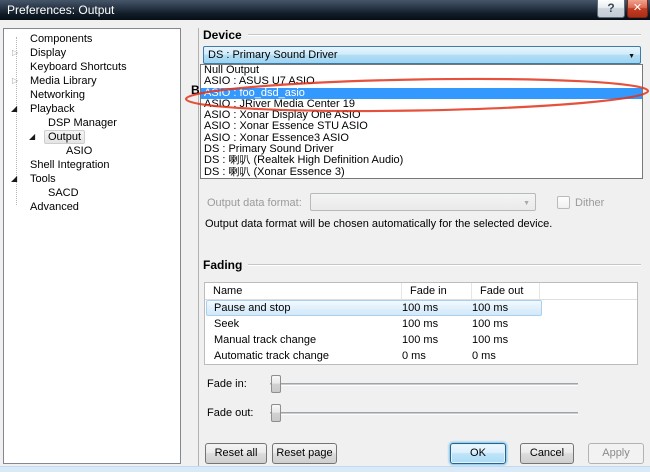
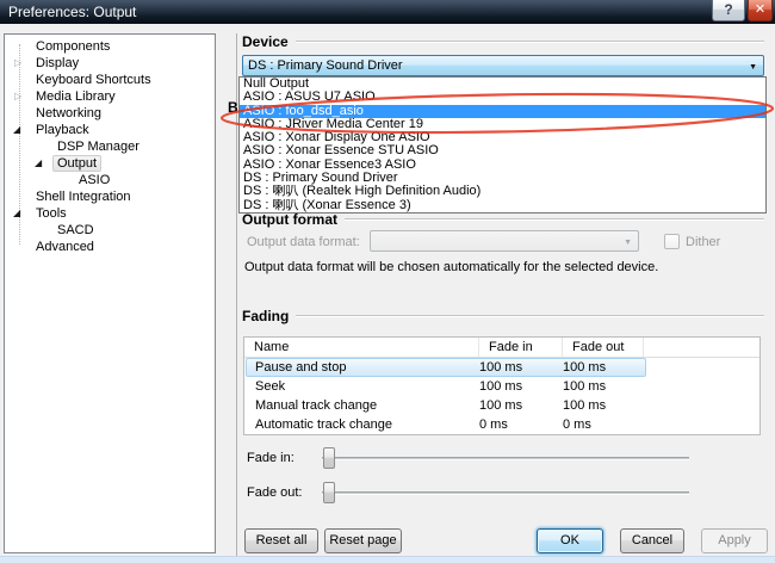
  Preferences: Output
  ?
  ✕
  Components
  ▷
  Display
  Keyboard Shortcuts
  ▷
  Media Library
  Networking
  ◢
  Playback
  DSP Manager
  ◢
  Output
  ASIO
  Shell Integration
  ◢
  Tools
  SACD
  Advanced
  Device
  DS : Primary Sound Driver
  B
  Null Output
  ASIO : ASUS U7 ASIO
  ASIO : foo_dsd_asio
  ASIO : JRiver Media Center 19
  ASIO : Xonar Display One ASIO
  ASIO : Xonar Essence STU ASIO
  ASIO : Xonar Essence3 ASIO
  DS : Primary Sound Driver
  DS : 喇叭 (Realtek High Definition Audio)
  DS : 喇叭 (Xonar Essence 3)
+ Output format
  Output data format:
  Dither
  Output data format will be chosen automatically for the selected device.
  Fading
  Name
  Fade in
  Fade out
  Pause and stop
  100 ms
  100 ms
  Seek
  100 ms
  100 ms
  Manual track change
  100 ms
  100 ms
  Automatic track change
  0 ms
  0 ms
  Fade in:
  Fade out:
  Reset all
  Reset page
  OK
  Cancel
  Apply
